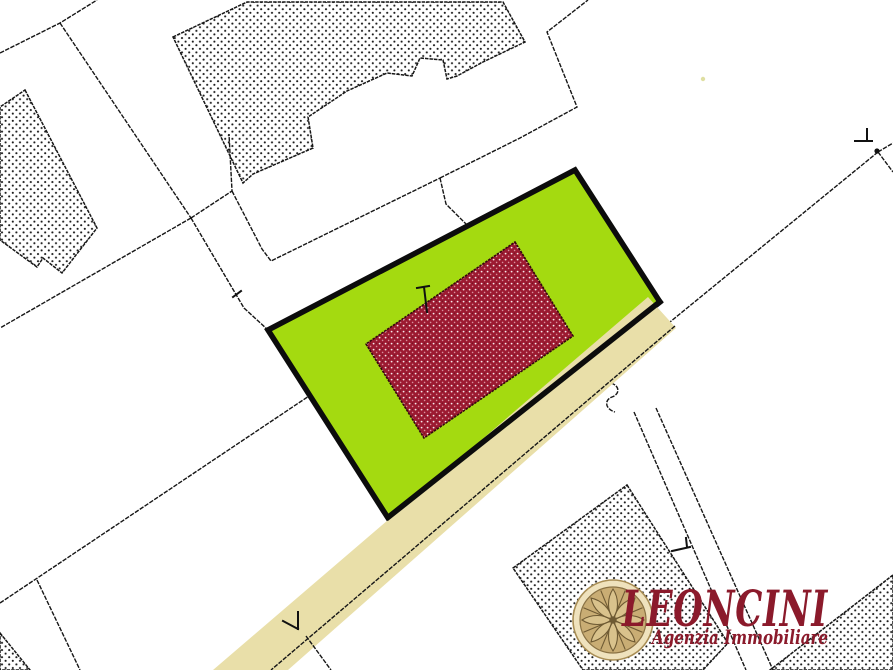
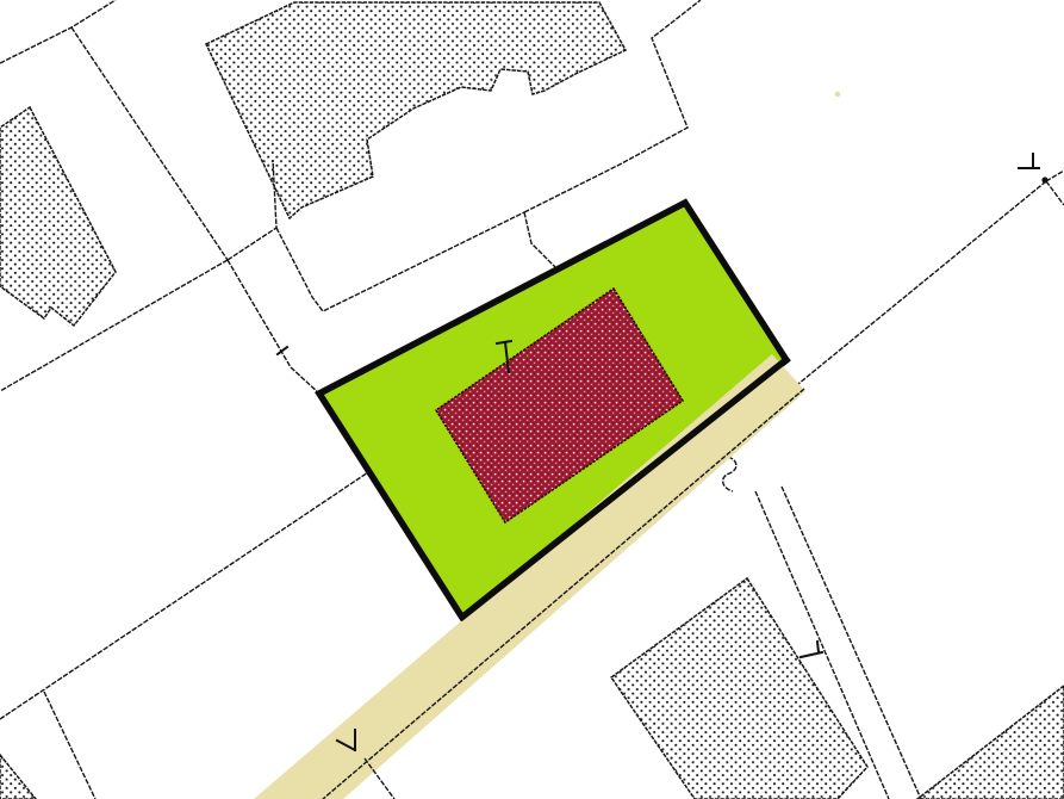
- LEONCINI
- Agenzia Immobiliare
